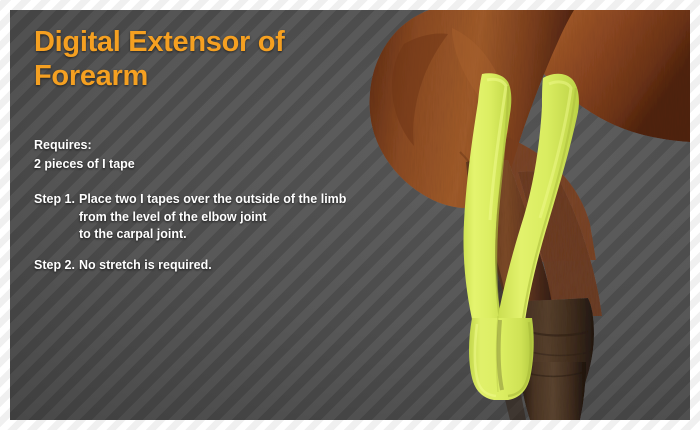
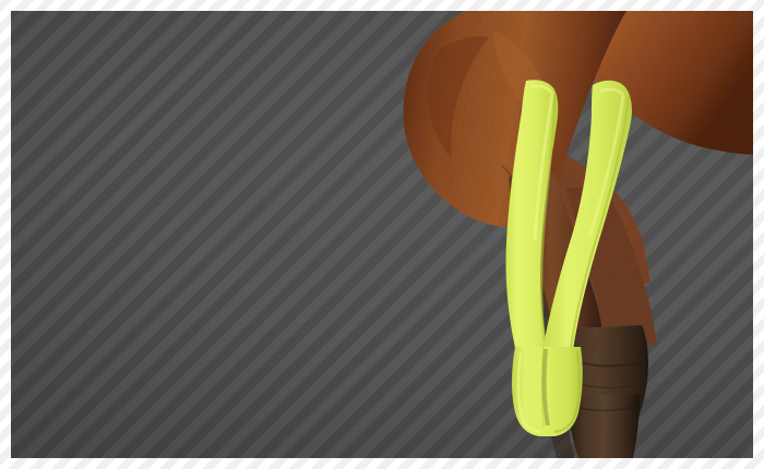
- Digital Extensor of Forearm
- Requires:
- 2 pieces of I tape
- Step 1.
- Place two I tapes over the outside of the limb
- from the level of the elbow joint
- to the carpal joint.
- Step 2.
- No stretch is required.
